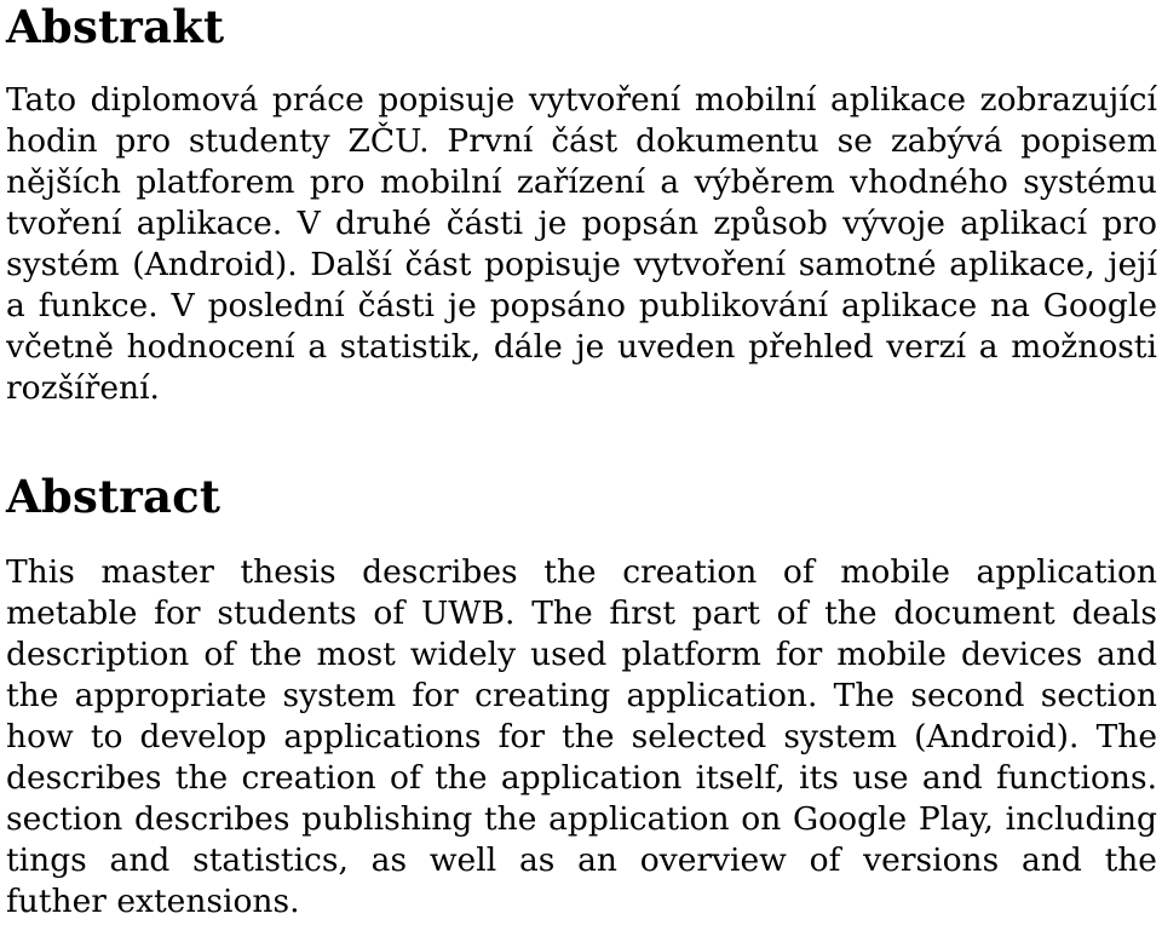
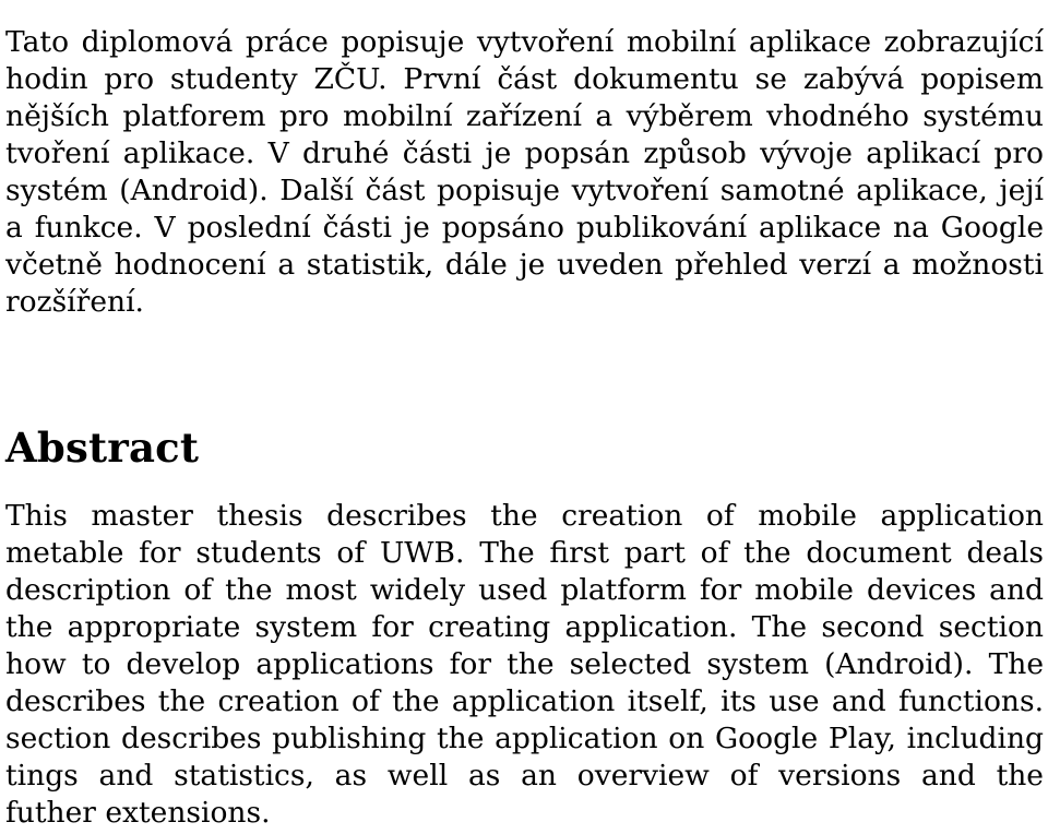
- Abstrakt
  Tato diplomová práce popisuje vytvoření mobilní aplikace zobrazující
  hodin pro studenty ZČU. První část dokumentu se zabývá popisem
  nějších platforem pro mobilní zařízení a výběrem vhodného systému
  tvoření aplikace. V druhé části je popsán způsob vývoje aplikací pro
  systém (Android). Další část popisuje vytvoření samotné aplikace, její
  a funkce. V poslední části je popsáno publikování aplikace na Google
  včetně hodnocení a statistik, dále je uveden přehled verzí a možnosti
  rozšíření.
  Abstract
  This master thesis describes the creation of mobile application
  metable for students of UWB. The first part of the document deals
  description of the most widely used platform for mobile devices and
  the appropriate system for creating application. The second section
  how to develop applications for the selected system (Android). The
  describes the creation of the application itself, its use and functions.
  section describes publishing the application on Google Play, including
  tings and statistics, as well as an overview of versions and the
  futher extensions.
